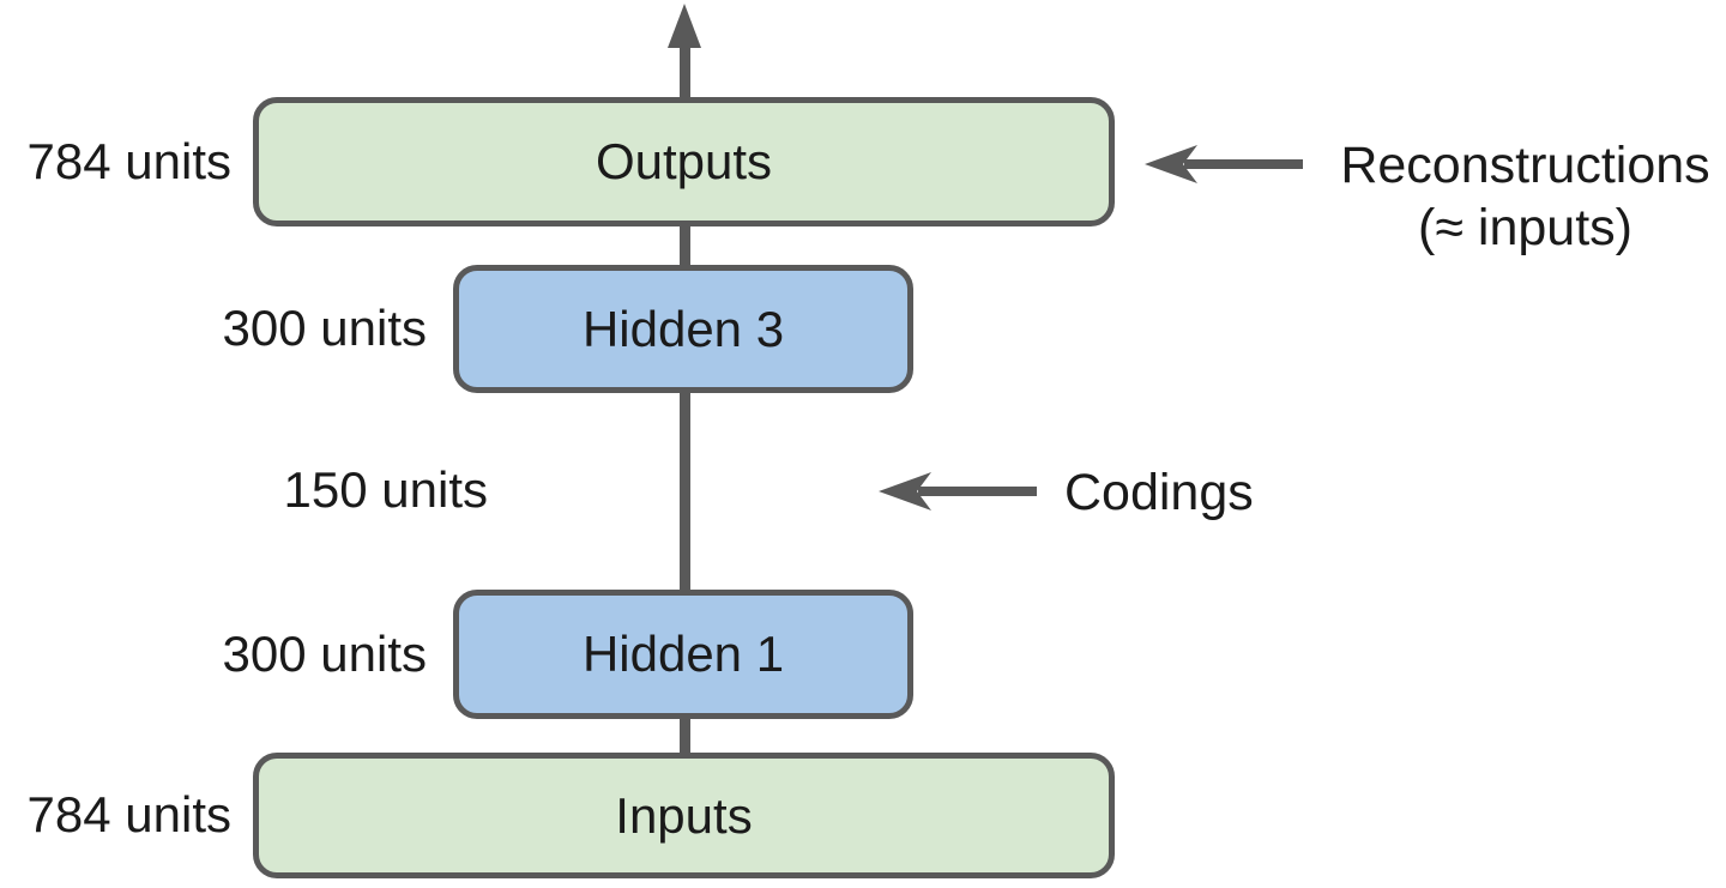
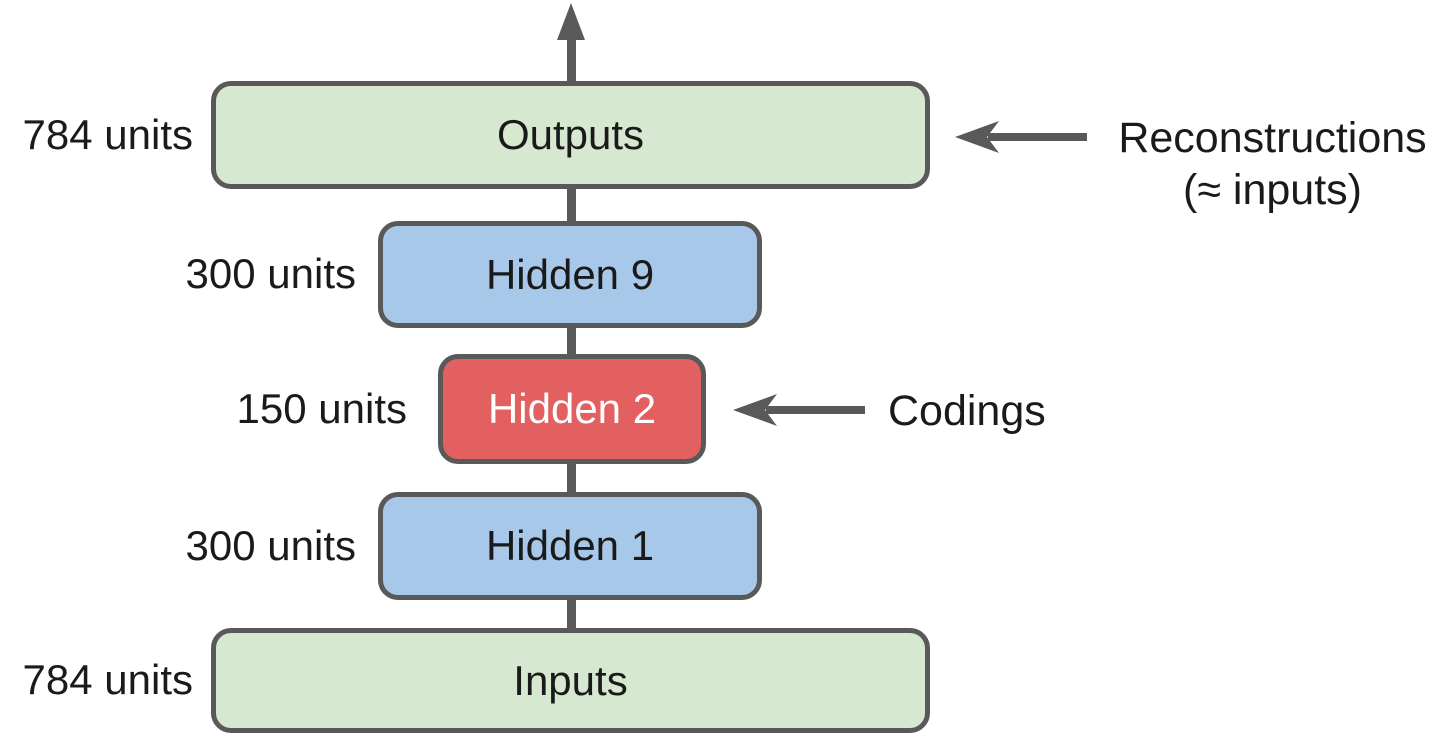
  Outputs
- Hidden 3
+ Hidden 9
+ Hidden 2
  Hidden 1
  Inputs
  784 units
  300 units
  150 units
  300 units
  784 units
  Reconstructions
  (≈ inputs)
  Codings
